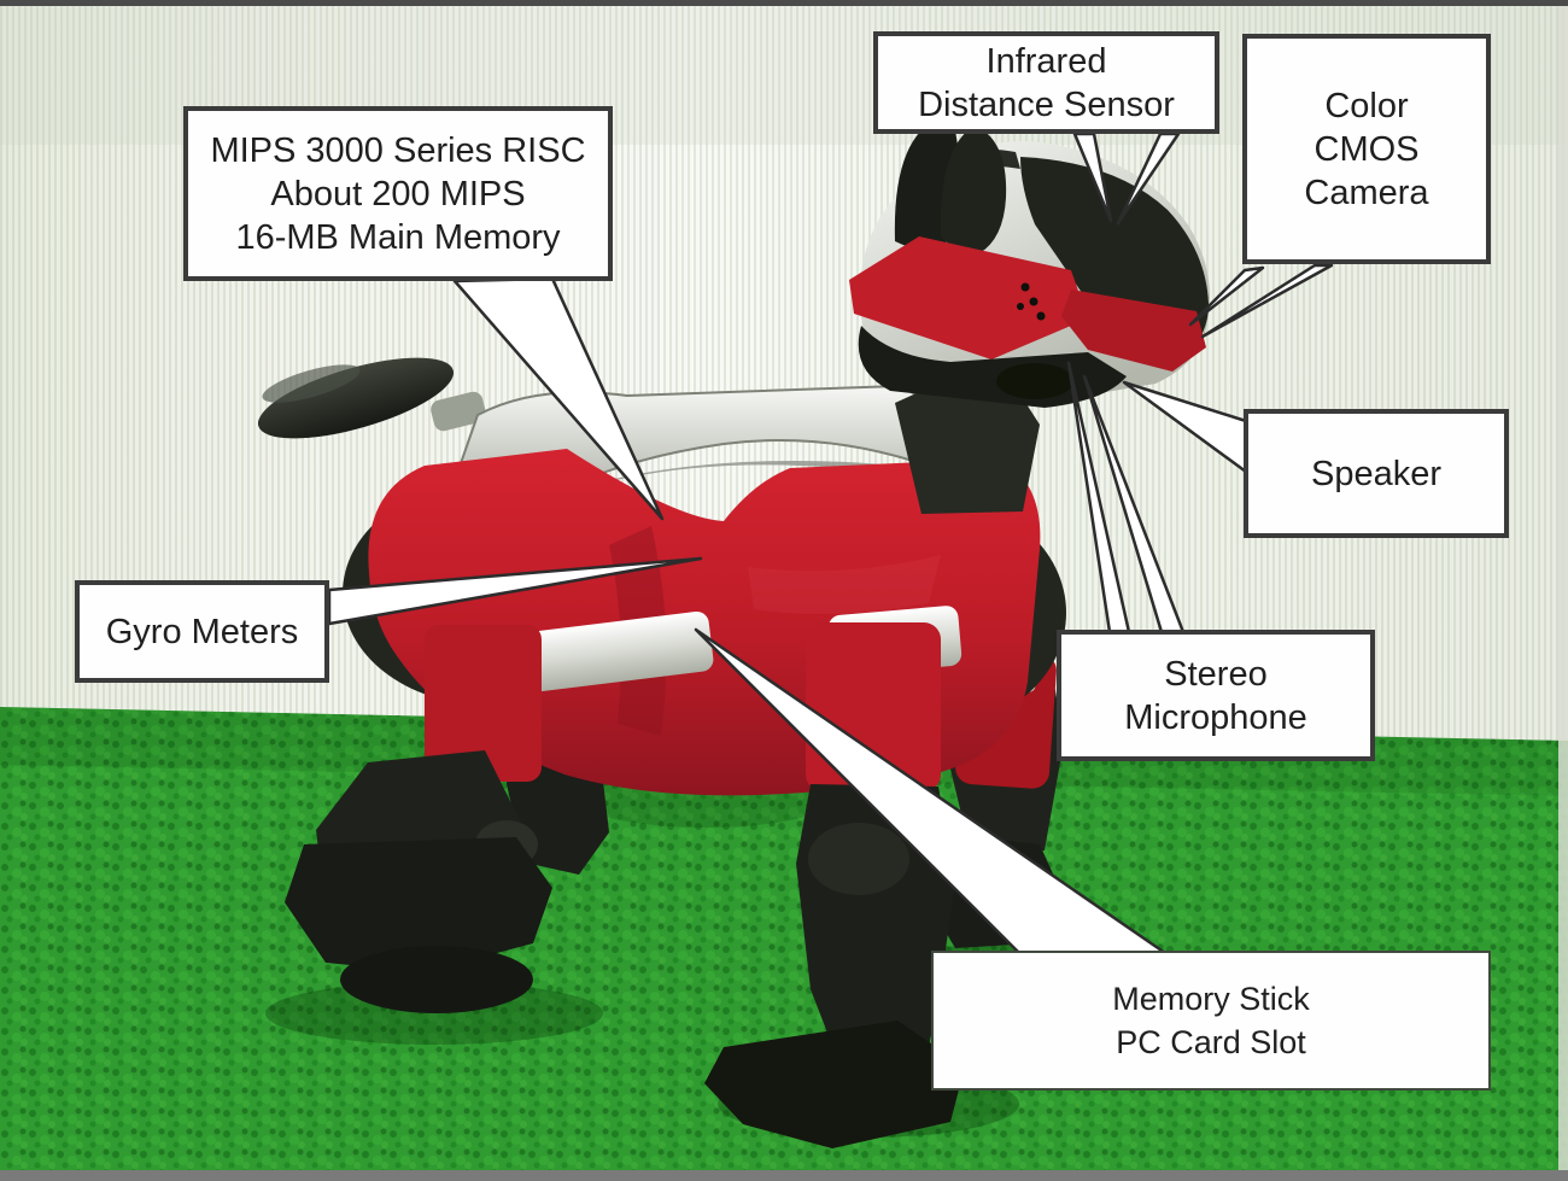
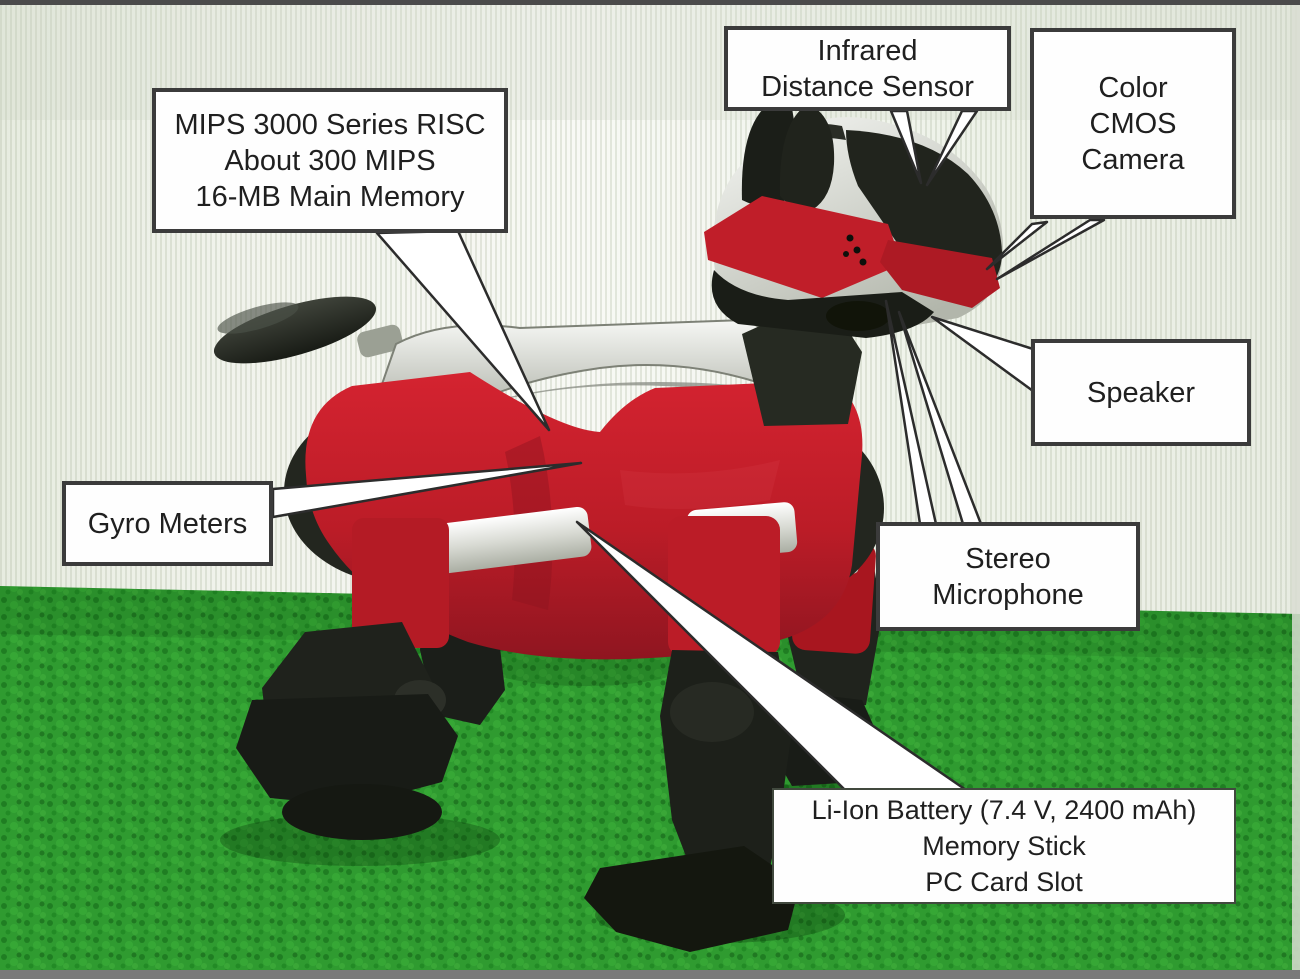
  MIPS 3000 Series RISC
- About 200 MIPS
+ About 300 MIPS
  16-MB Main Memory
  Infrared
  Distance Sensor
  Color
  CMOS
  Camera
  Speaker
  Stereo
  Microphone
  Gyro Meters
+ Li-Ion Battery (7.4 V, 2400 mAh)
  Memory Stick
  PC Card Slot
